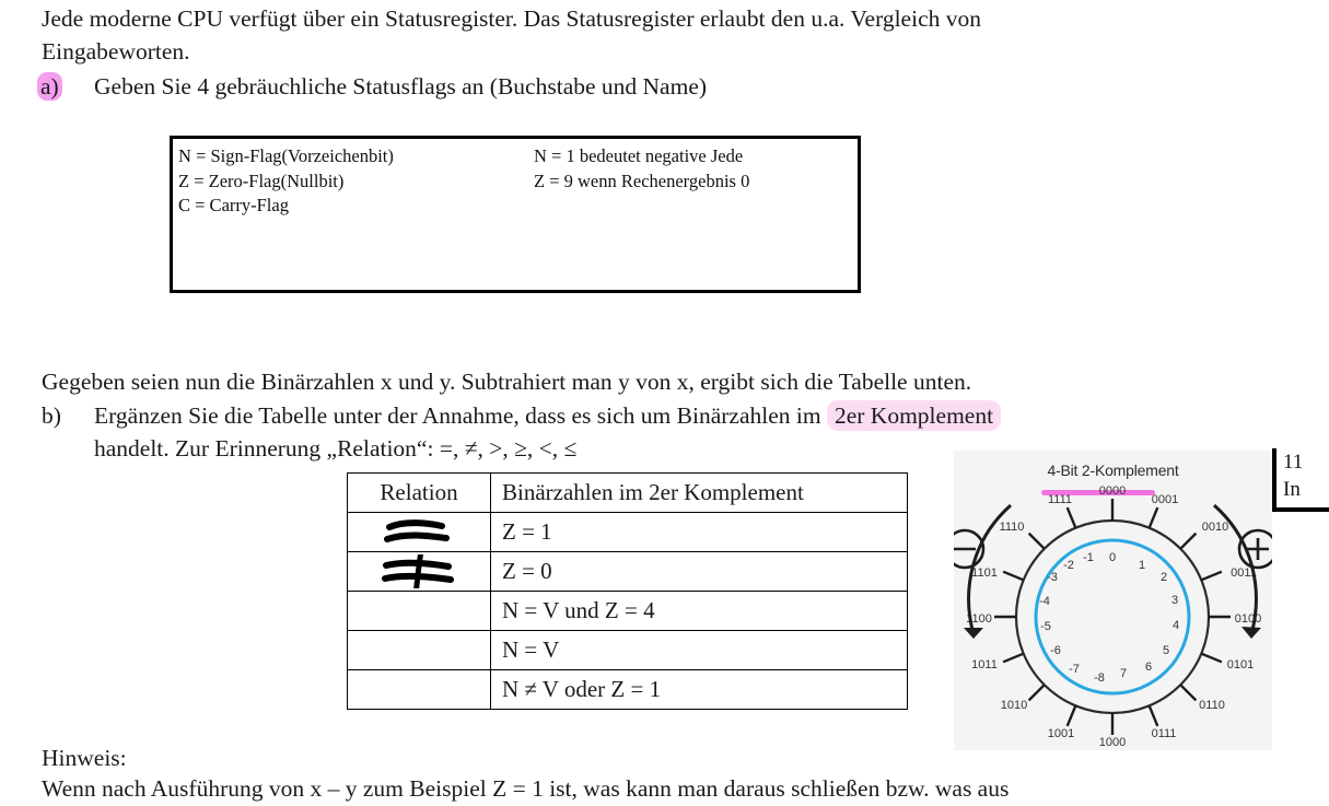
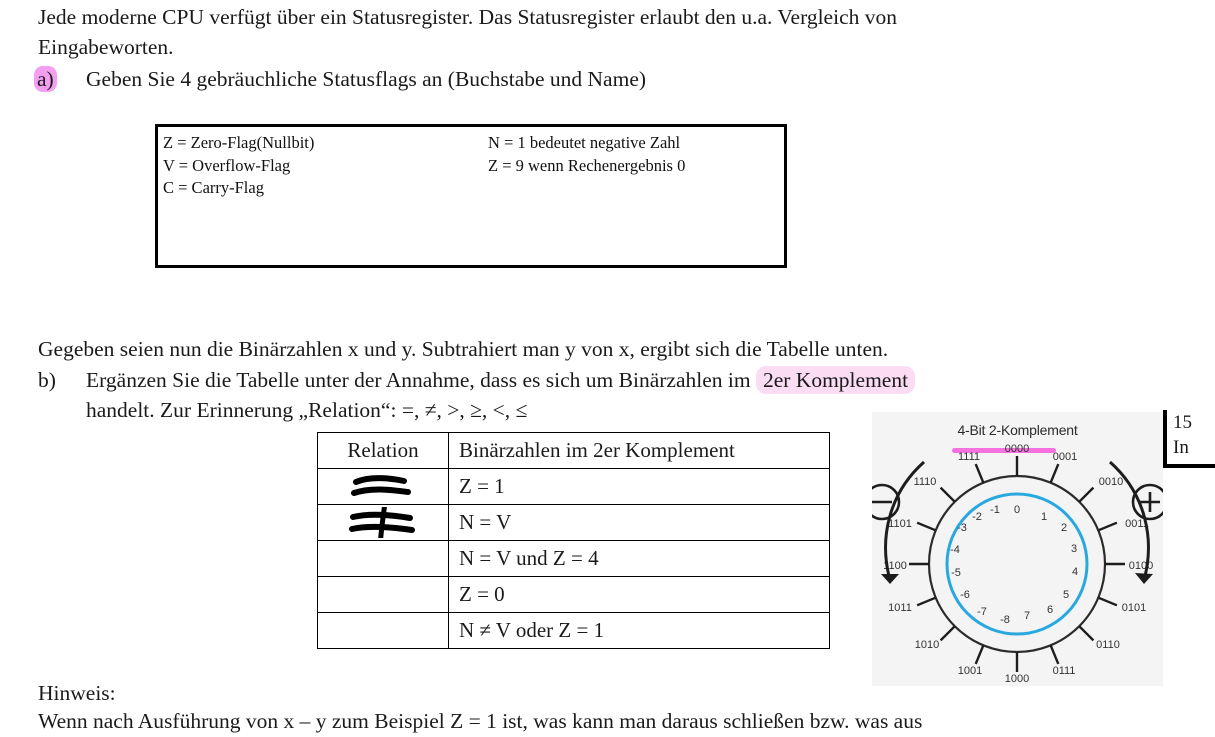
  Jede moderne CPU verfügt über ein Statusregister. Das Statusregister erlaubt den u.a. Vergleich von
  Eingabeworten.
  a)
  Geben Sie 4 gebräuchliche Statusflags an (Buchstabe und Name)
- N = Sign-Flag(Vorzeichenbit)
  Z = Zero-Flag(Nullbit)
+ V = Overflow-Flag
  C = Carry-Flag
- N = 1 bedeutet negative Jede
+ N = 1 bedeutet negative Zahl
  Z = 9 wenn Rechenergebnis 0
  Gegeben seien nun die Binärzahlen x und y. Subtrahiert man y von x, ergibt sich die Tabelle unten.
  b)
  Ergänzen Sie die Tabelle unter der Annahme, dass es sich um Binärzahlen im 2er Komplement
  handelt. Zur Erinnerung „Relation“: =, ≠, >, ≥, <, ≤
  Relation	Binärzahlen im 2er Komplement
  	Z = 1
- 	Z = 0
+ 	N = V
  	N = V und Z = 4
- 	N = V
+ 	Z = 0
  	N ≠ V oder Z = 1
  4-Bit 2-Komplement
  0000
  0001
  0010
  001
  0100
  0101
  0110
  0111
  1000
  1001
  1010
  1011
  100
  1101
  1110
  1111
  0
  1
  2
  3
  4
  5
  6
  7
  -8
  -7
  -6
  -5
  -4
  -3
  -2
  -1
- 11
+ 15
  In
  Hinweis:
  Wenn nach Ausführung von x – y zum Beispiel Z = 1 ist, was kann man daraus schließen bzw. was aus
